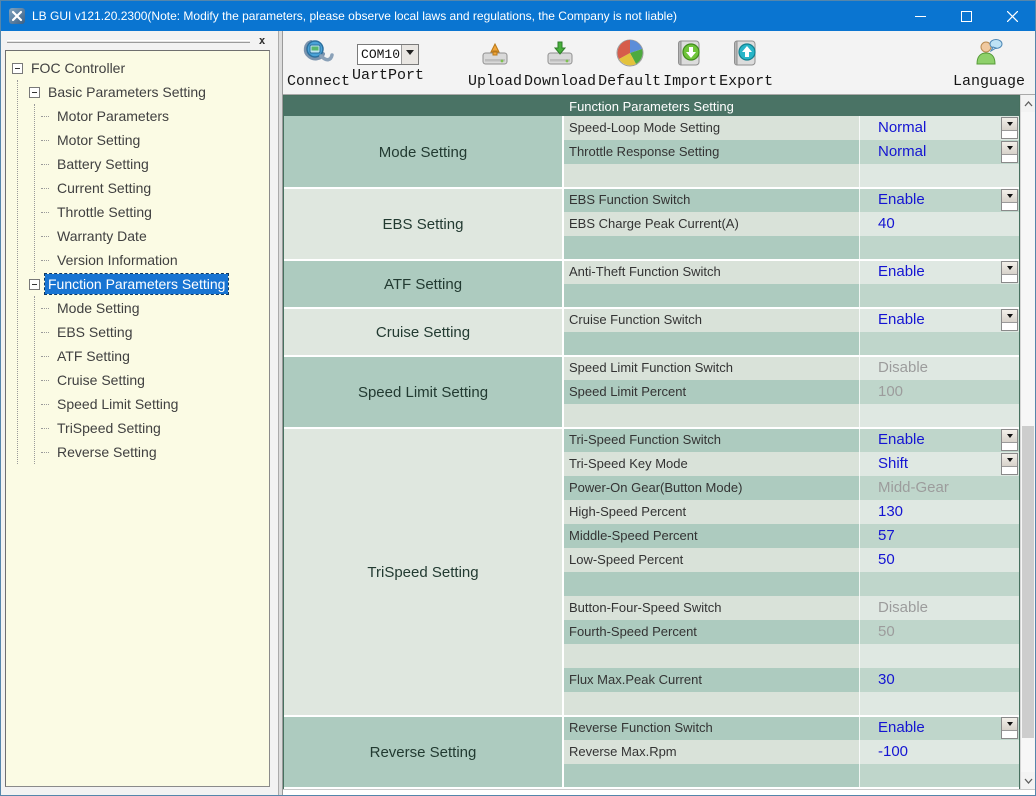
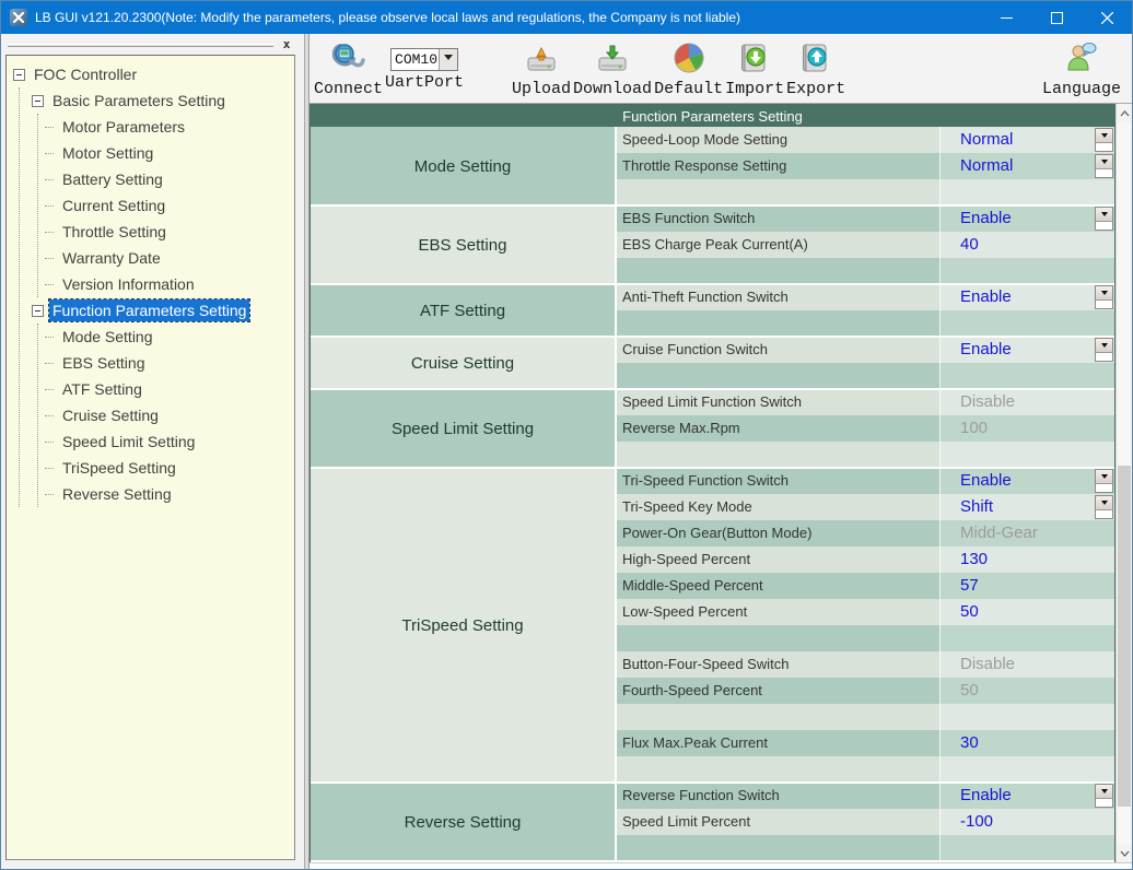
  LB GUI v121.20.2300(Note: Modify the parameters, please observe local laws and regulations, the Company is not liable)
  x
  FOC Controller
  Basic Parameters Setting
  Motor Parameters
  Motor Setting
  Battery Setting
  Current Setting
  Throttle Setting
  Warranty Date
  Version Information
  Function Parameters Setting
  Mode Setting
  EBS Setting
  ATF Setting
  Cruise Setting
  Speed Limit Setting
  TriSpeed Setting
  Reverse Setting
  Connect
  COM10
  UartPort
  Upload
  Download
  Default
  Import
  Export
  Language
  Function Parameters Setting
  Mode Setting
  Speed-Loop Mode Setting
  Normal
  Throttle Response Setting
  Normal
  EBS Setting
  EBS Function Switch
  Enable
  EBS Charge Peak Current(A)
  40
  ATF Setting
  Anti-Theft Function Switch
  Enable
  Cruise Setting
  Cruise Function Switch
  Enable
  Speed Limit Setting
  Speed Limit Function Switch
  Disable
- Speed Limit Percent
+ Reverse Max.Rpm
  100
  TriSpeed Setting
  Tri-Speed Function Switch
  Enable
  Tri-Speed Key Mode
  Shift
  Power-On Gear(Button Mode)
  Midd-Gear
  High-Speed Percent
  130
  Middle-Speed Percent
  57
  Low-Speed Percent
  50
  Button-Four-Speed Switch
  Disable
  Fourth-Speed Percent
  50
  Flux Max.Peak Current
  30
  Reverse Setting
  Reverse Function Switch
  Enable
- Reverse Max.Rpm
+ Speed Limit Percent
  -100
